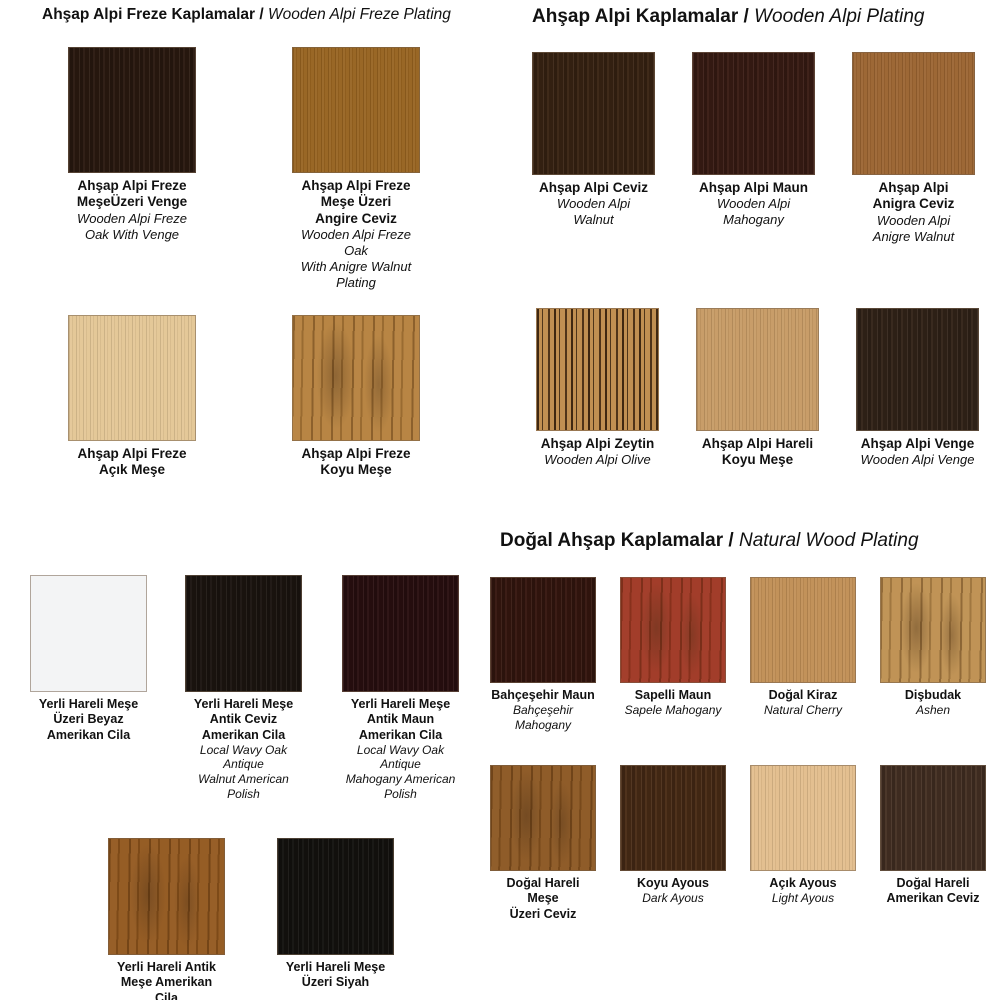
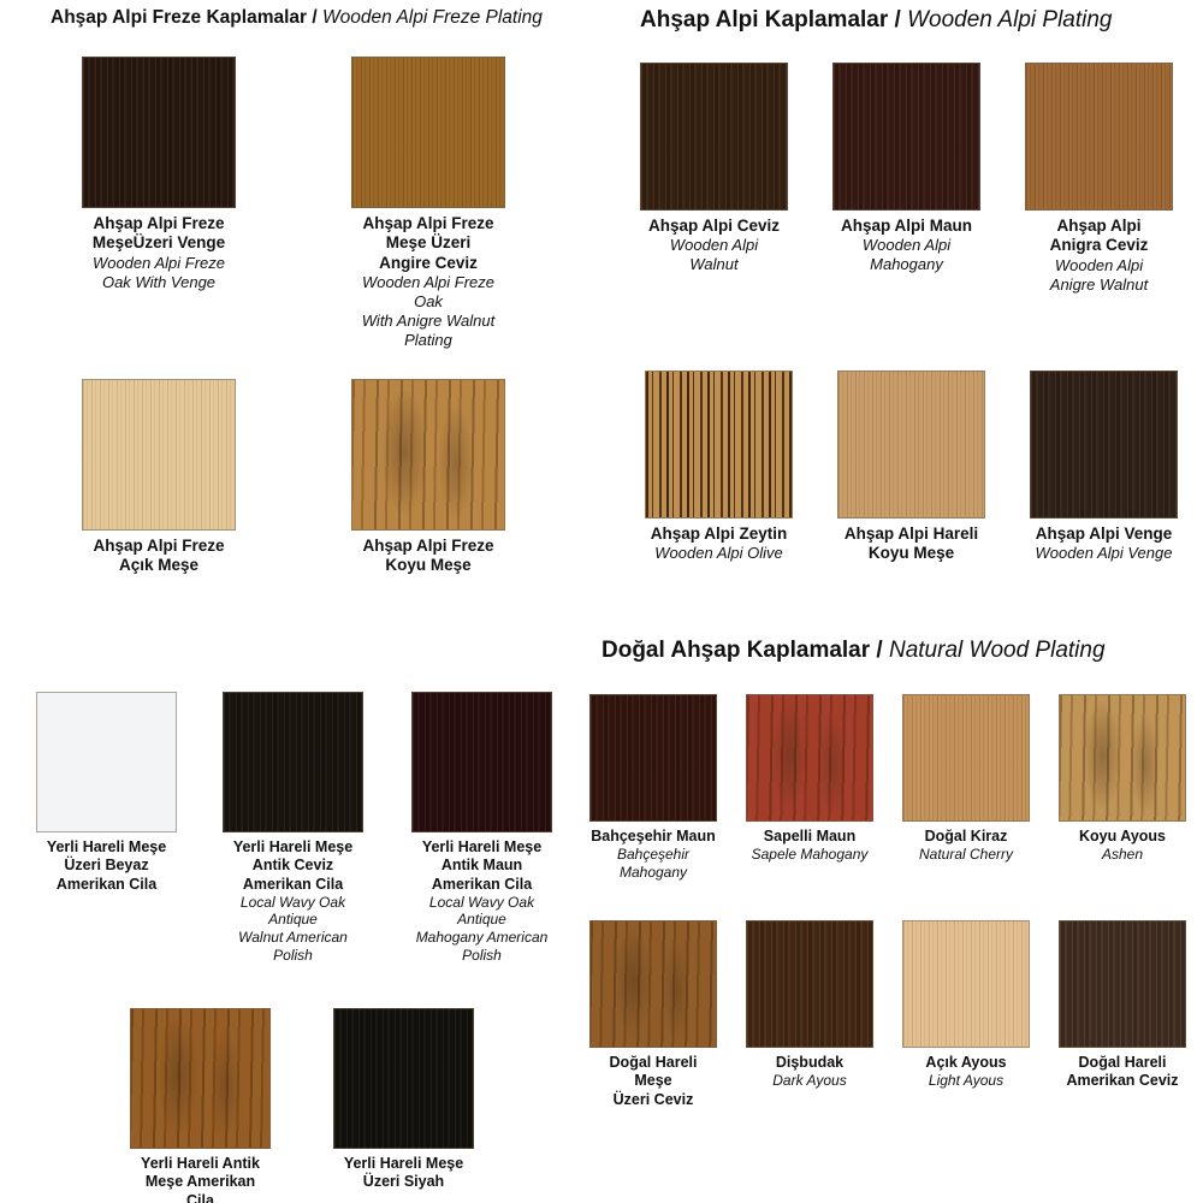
  Ahşap Alpi Freze Kaplamalar / Wooden Alpi Freze Plating
  Ahşap Alpi Kaplamalar / Wooden Alpi Plating
  Doğal Ahşap Kaplamalar / Natural Wood Plating
  Ahşap Alpi Freze
  MeşeÜzeri Venge
  Wooden Alpi Freze
  Oak With Venge
  Ahşap Alpi Freze
  Meşe Üzeri
  Angire Ceviz
  Wooden Alpi Freze Oak
  With Anigre Walnut Plating
  Ahşap Alpi Freze
  Açık Meşe
  Ahşap Alpi Freze
  Koyu Meşe
  Ahşap Alpi Ceviz
  Wooden Alpi
  Walnut
  Ahşap Alpi Maun
  Wooden Alpi
  Mahogany
  Ahşap Alpi
  Anigra Ceviz
  Wooden Alpi
  Anigre Walnut
  Ahşap Alpi Zeytin
  Wooden Alpi Olive
  Ahşap Alpi Hareli
  Koyu Meşe
  Ahşap Alpi Venge
  Wooden Alpi Venge
  Yerli Hareli Meşe
  Üzeri Beyaz
  Amerikan Cila
  Yerli Hareli Meşe
  Antik Ceviz
  Amerikan Cila
  Local Wavy Oak Antique
  Walnut American Polish
  Yerli Hareli Meşe
  Antik Maun
  Amerikan Cila
  Local Wavy Oak Antique
  Mahogany American Polish
  Yerli Hareli Antik
  Meşe Amerikan Cila
  Yerli Hareli Meşe
  Üzeri Siyah
  Bahçeşehir Maun
  Bahçeşehir
  Mahogany
  Sapelli Maun
  Sapele Mahogany
  Doğal Kiraz
  Natural Cherry
- Dişbudak
+ Koyu Ayous
  Ashen
  Doğal Hareli Meşe
  Üzeri Ceviz
- Koyu Ayous
+ Dişbudak
  Dark Ayous
  Açık Ayous
  Light Ayous
  Doğal Hareli
  Amerikan Ceviz
